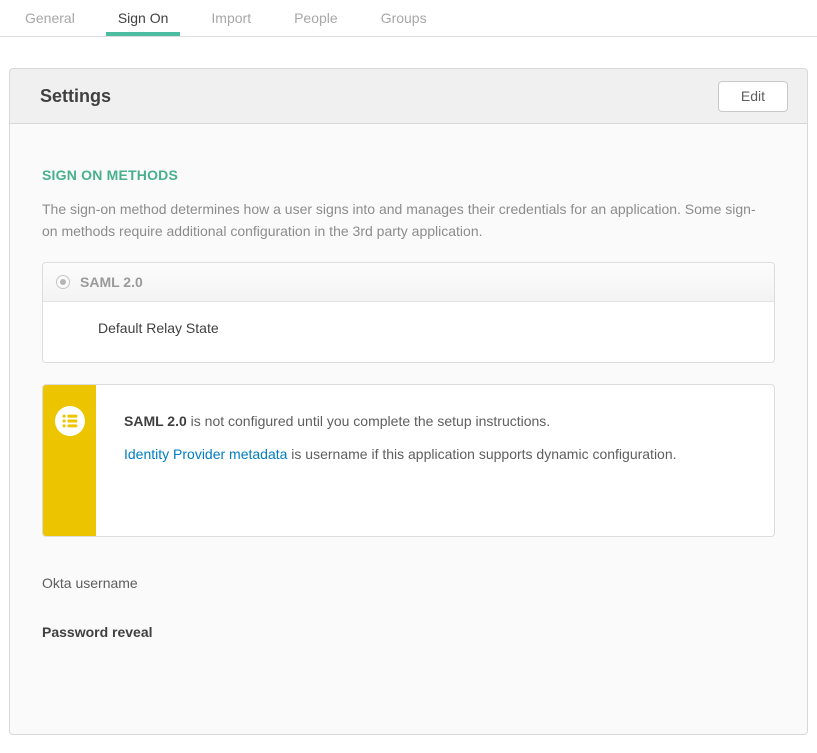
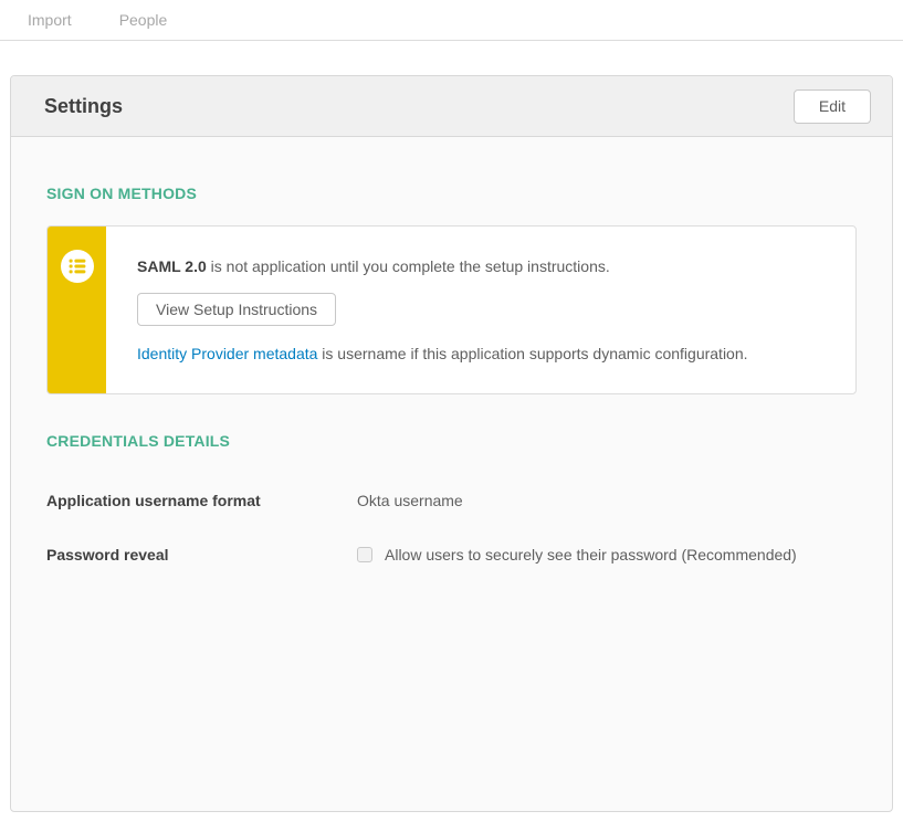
- General
- Sign On
  Import
  People
- Groups
  Settings
  Edit
  SIGN ON METHODS
- The sign-on method determines how a user signs into and manages their credentials for an application. Some sign-on methods require additional configuration in the 3rd party application.
- SAML 2.0
- Default Relay State
- SAML 2.0 is not configured until you complete the setup instructions.
+ SAML 2.0 is not application until you complete the setup instructions.
+ View Setup Instructions
  Identity Provider metadata is username if this application supports dynamic configuration.
+ CREDENTIALS DETAILS
+ Application username format
  Okta username
  Password reveal
+ Allow users to securely see their password (Recommended)
